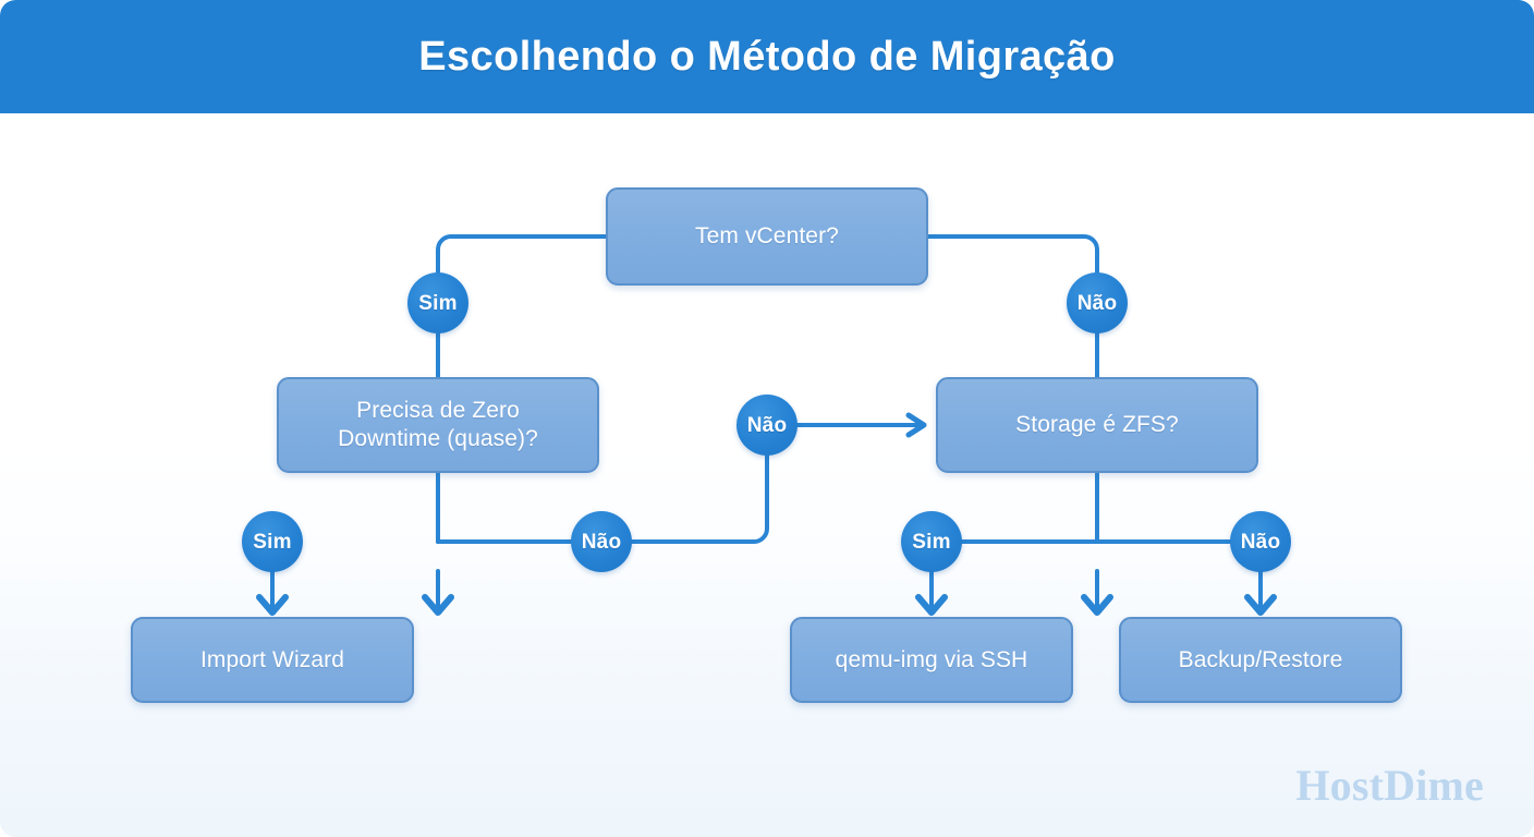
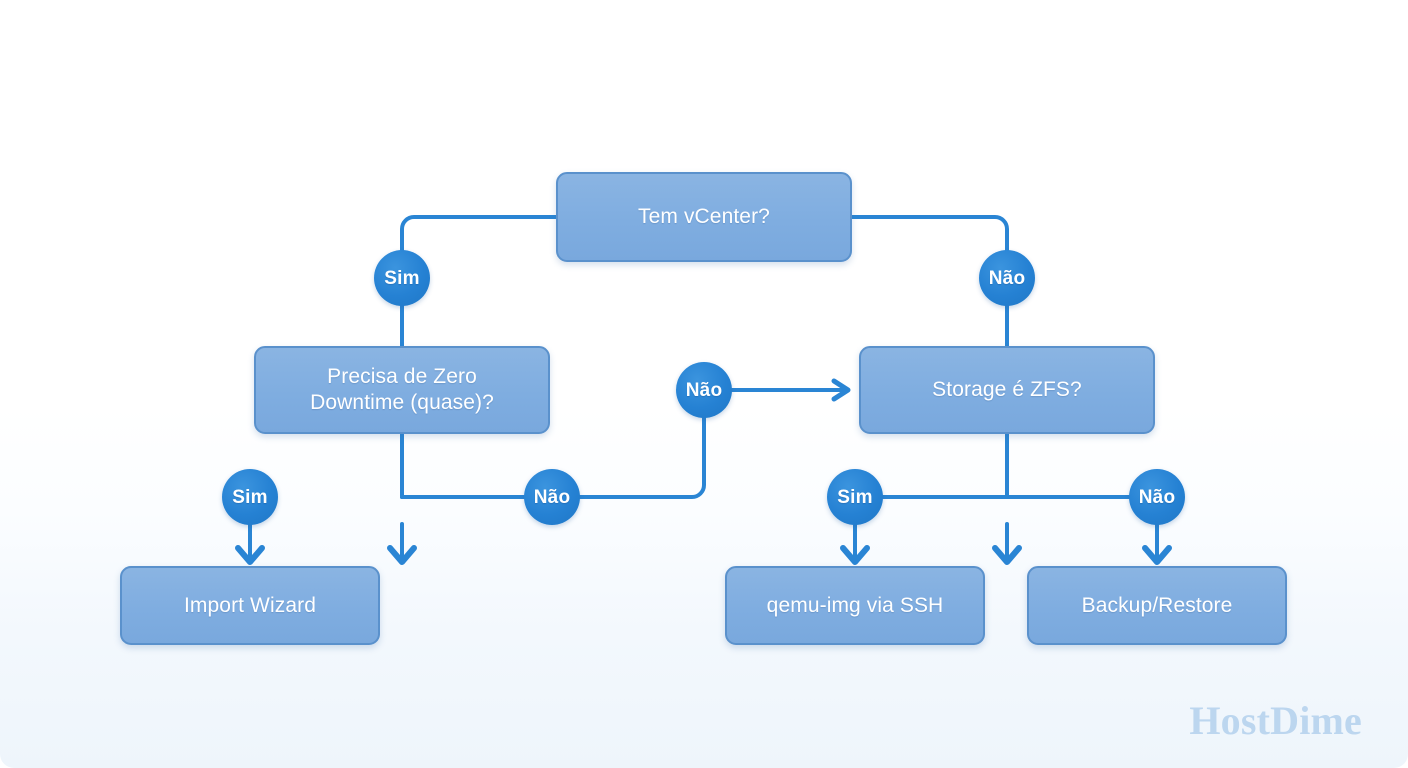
- Escolhendo o Método de Migração
  Tem vCenter?
  Precisa de Zero
  Downtime (quase)?
  Storage é ZFS?
  Import Wizard
  qemu-img via SSH
  Backup/Restore
  Sim
  Não
  Não
  Sim
  Não
  Sim
  Não
  HostDime
